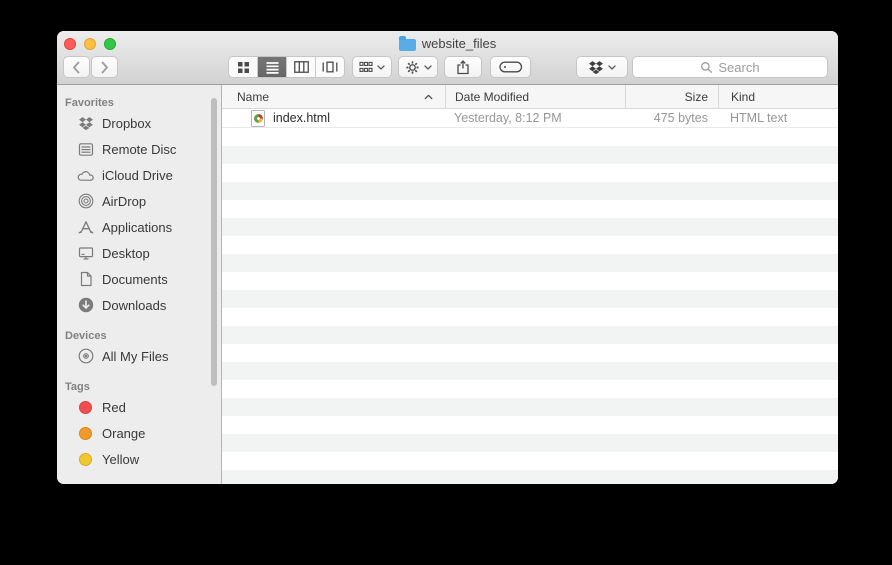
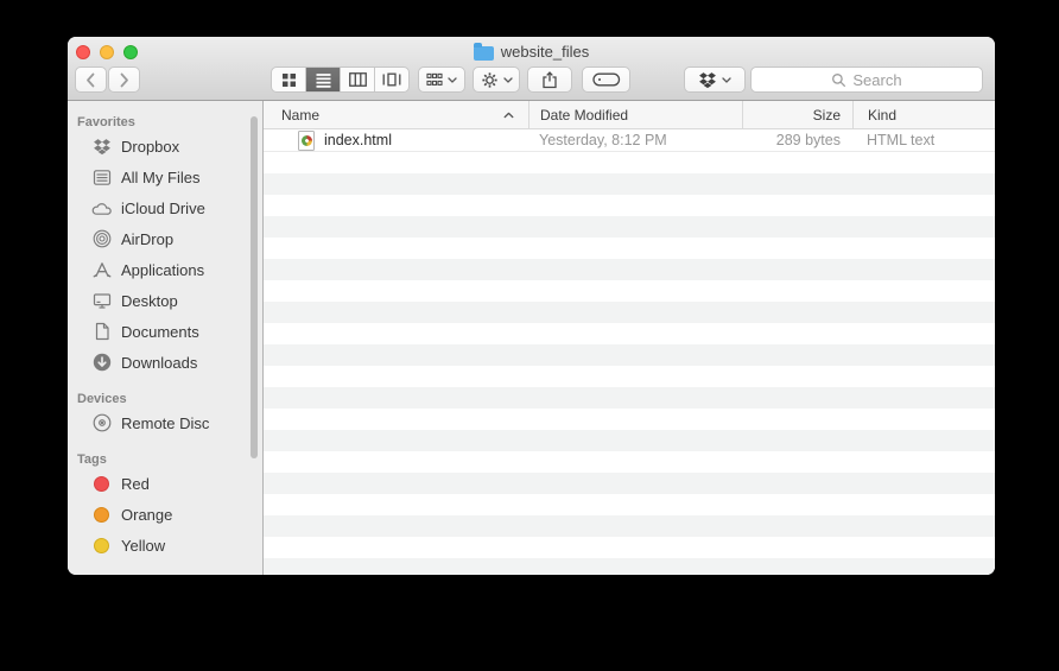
  website_files
  Search
  Favorites
  Dropbox
- Remote Disc
+ All My Files
  iCloud Drive
  AirDrop
  Applications
  Desktop
  Documents
  Downloads
  Devices
- All My Files
+ Remote Disc
  Tags
  Red
  Orange
  Yellow
  Name
  Date Modified
  Size
  Kind
  index.html
  Yesterday, 8:12 PM
- 475 bytes
+ 289 bytes
  HTML text
